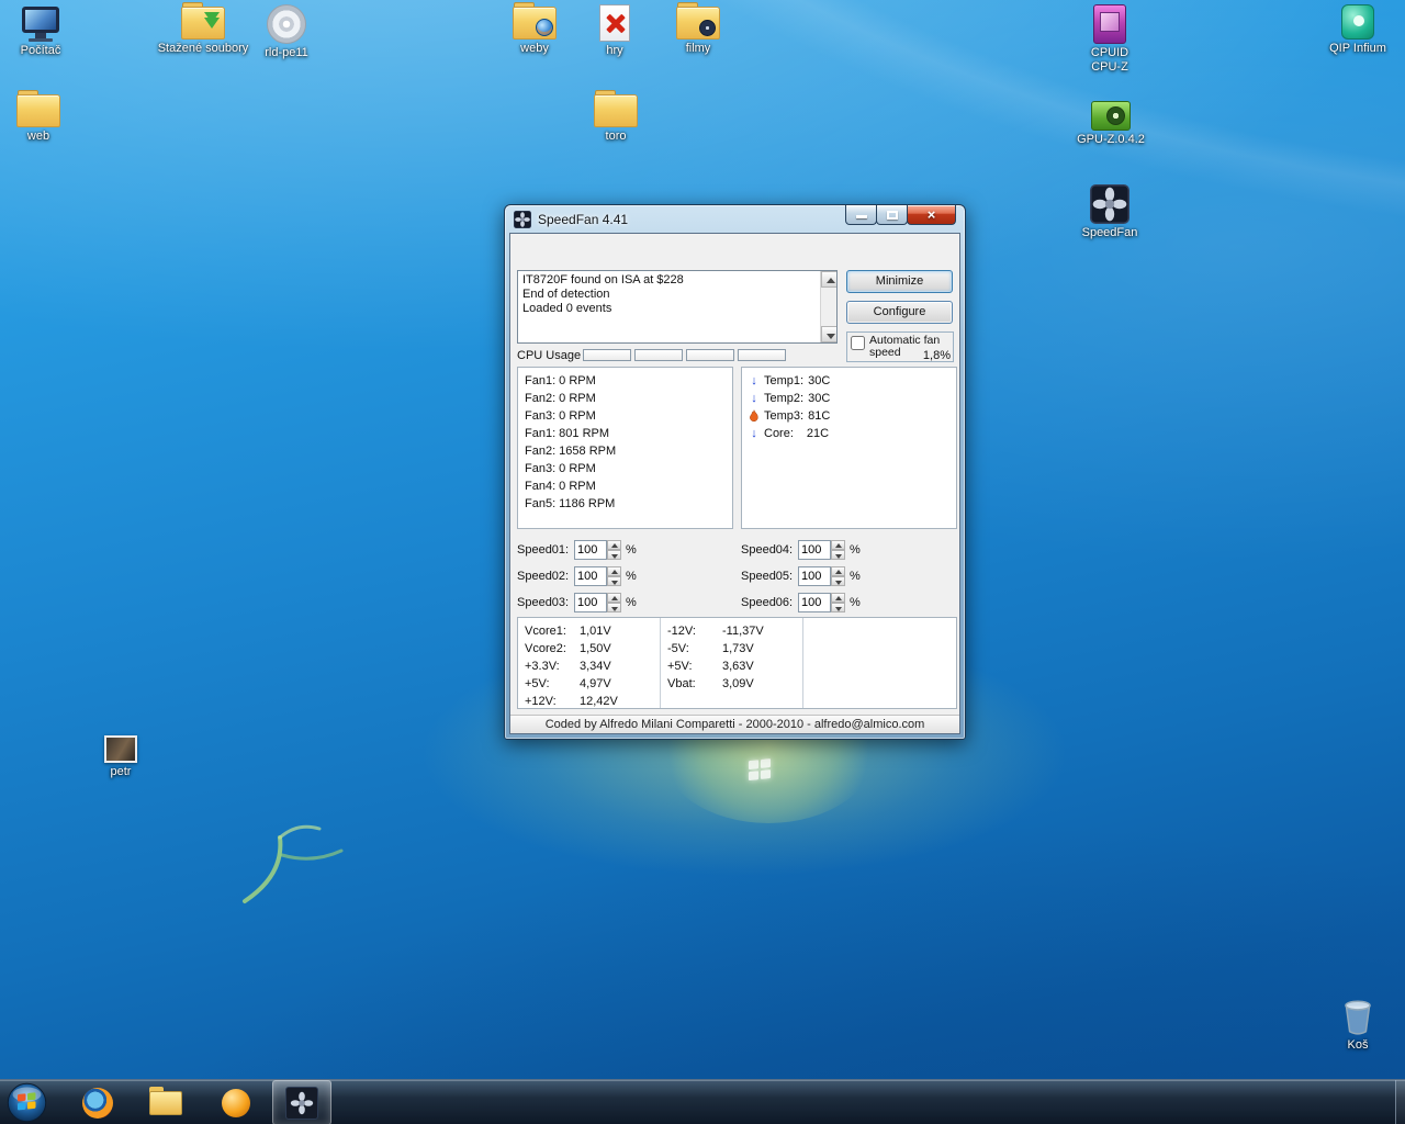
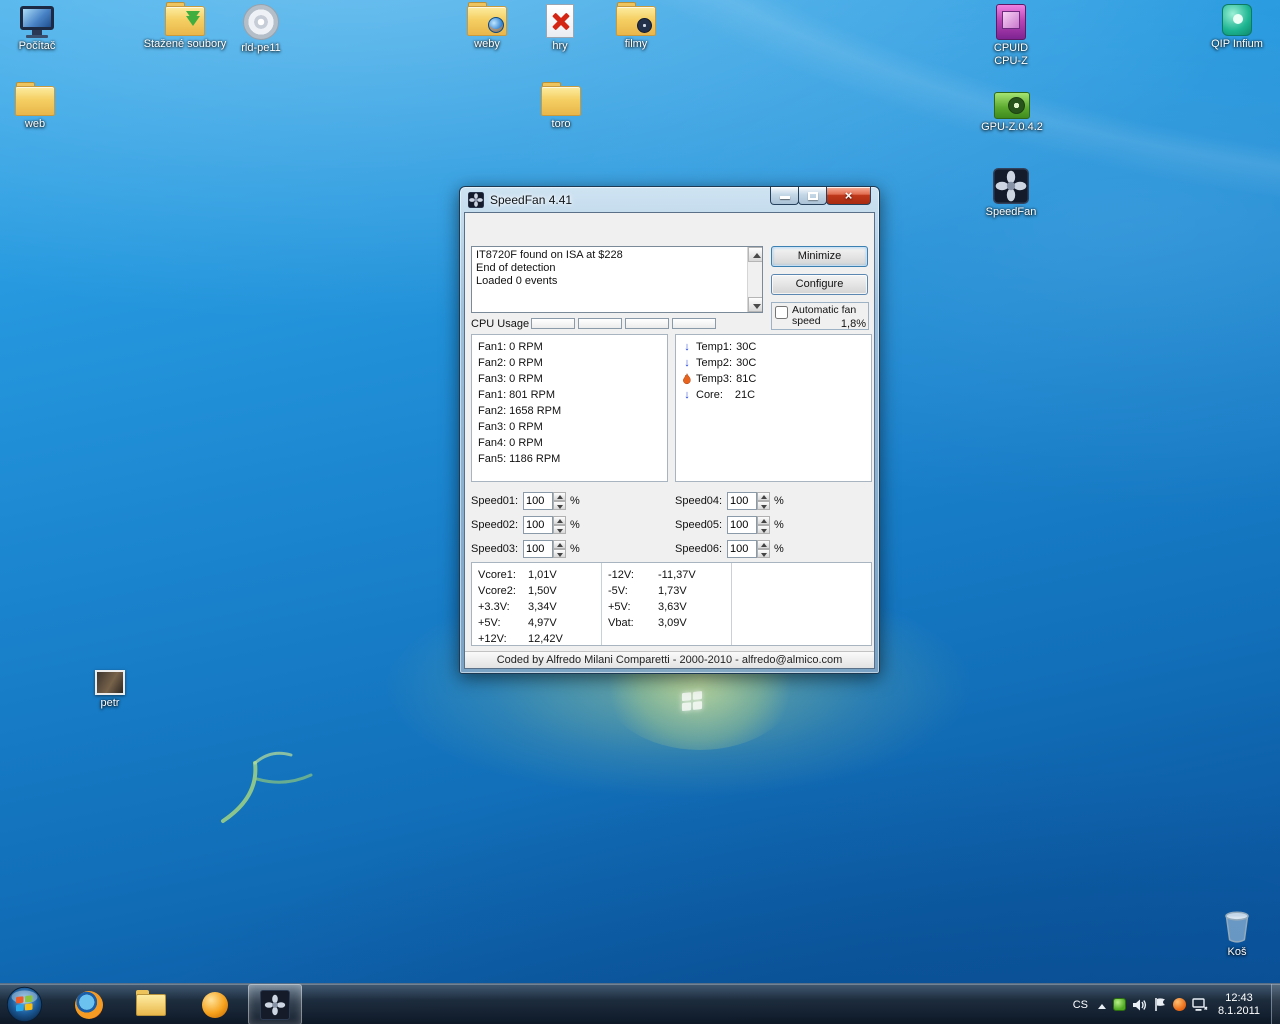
  Počítač
  Stažené soubory
  rld-pe11
  weby
  hry
  filmy
  CPUID CPU-Z
  QIP Infium
  web
  toro
  GPU-Z.0.4.2
  SpeedFan
  petr
  Koš
  SpeedFan 4.41
  ×
  IT8720F found on ISA at $228
  End of detection
  Loaded 0 events
  Minimize
  Configure
  Automatic fan speed
  CPU Usage
  1,8%
  Fan1: 0 RPM
  Fan2: 0 RPM
  Fan3: 0 RPM
  Fan1: 801 RPM
  Fan2: 1658 RPM
  Fan3: 0 RPM
  Fan4: 0 RPM
  Fan5: 1186 RPM
  ↓
  Temp1:
  30C
  ↓
  Temp2:
  30C
  Temp3:
  81C
  ↓
  Core:
  21C
  Speed01:
  100
  %
  Speed02:
  100
  %
  Speed03:
  100
  %
  Speed04:
  100
  %
  Speed05:
  100
  %
  Speed06:
  100
  %
  Vcore1:
  1,01V
  Vcore2:
  1,50V
  +3.3V:
  3,34V
  +5V:
  4,97V
  +12V:
  12,42V
  -12V:
  -11,37V
  -5V:
  1,73V
  +5V:
  3,63V
  Vbat:
  3,09V
  Coded by Alfredo Milani Comparetti - 2000-2010 - alfredo@almico.com
+ CS
+ 12:43
+ 8.1.2011
